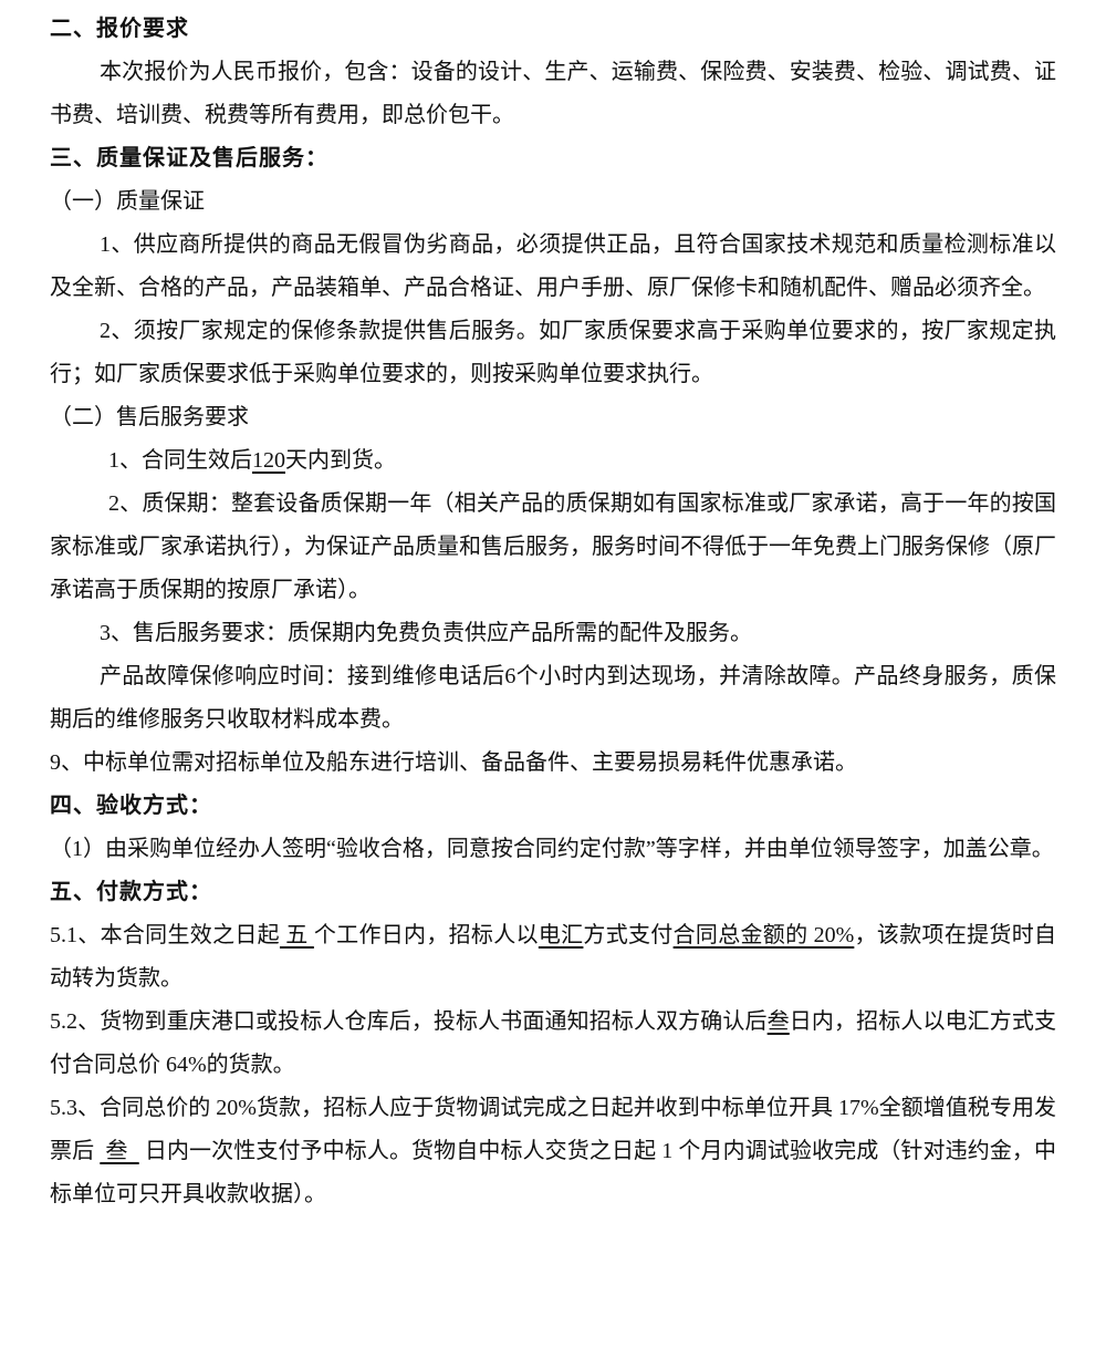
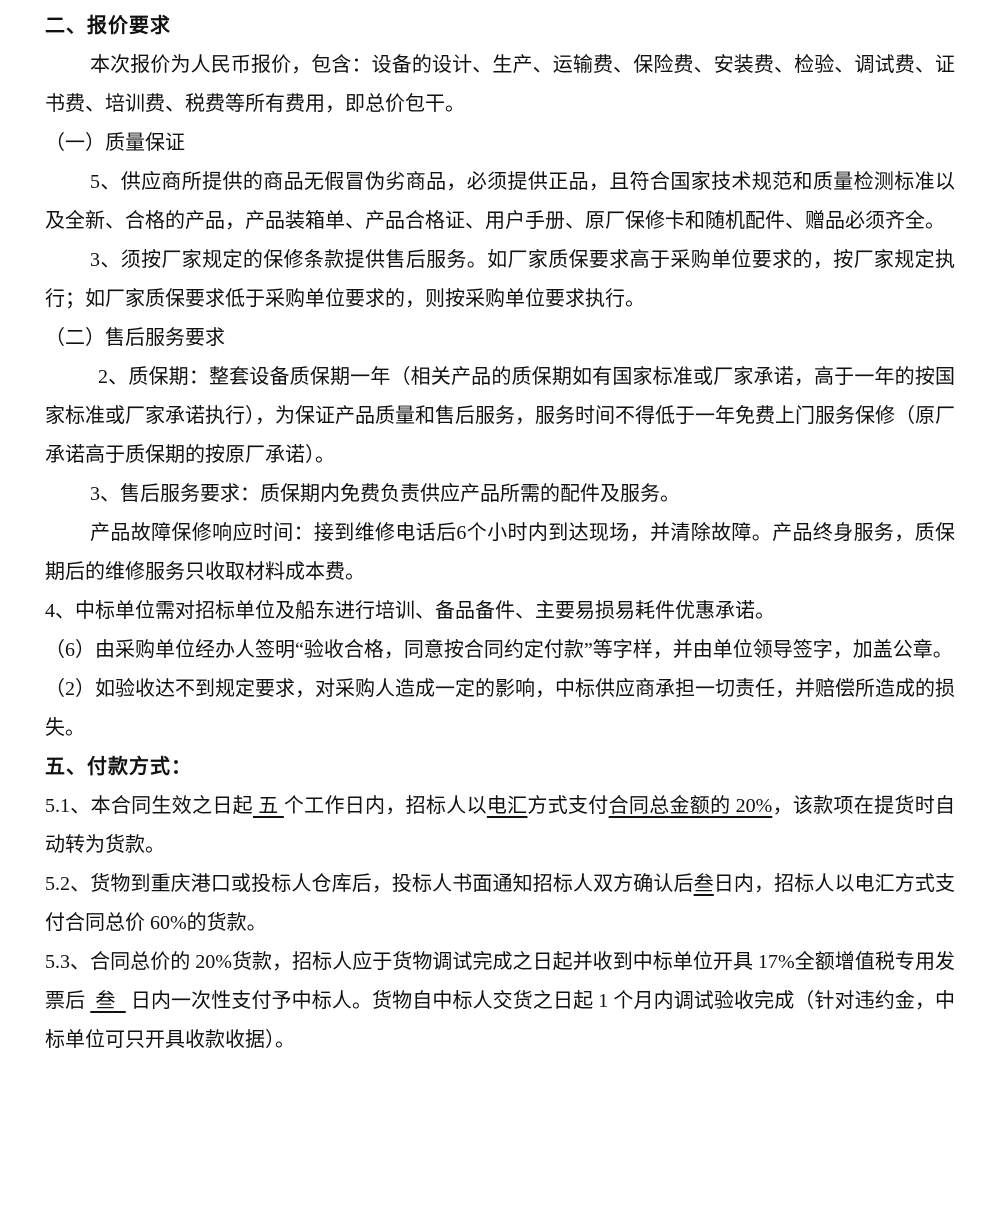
  二、报价要求
  本次报价为人民币报价，包含：设备的设计、生产、运输费、保险费、安装费、检验、调试费、证书费、培训费、税费等所有费用，即总价包干。
- 三、质量保证及售后服务：
  （一）质量保证
- 1、供应商所提供的商品无假冒伪劣商品，必须提供正品，且符合国家技术规范和质量检测标准以及全新、合格的产品，产品装箱单、产品合格证、用户手册、原厂保修卡和随机配件、赠品必须齐全。
+ 5、供应商所提供的商品无假冒伪劣商品，必须提供正品，且符合国家技术规范和质量检测标准以及全新、合格的产品，产品装箱单、产品合格证、用户手册、原厂保修卡和随机配件、赠品必须齐全。
- 2、须按厂家规定的保修条款提供售后服务。如厂家质保要求高于采购单位要求的，按厂家规定执行；如厂家质保要求低于采购单位要求的，则按采购单位要求执行。
+ 3、须按厂家规定的保修条款提供售后服务。如厂家质保要求高于采购单位要求的，按厂家规定执行；如厂家质保要求低于采购单位要求的，则按采购单位要求执行。
  （二）售后服务要求
- 1、合同生效后120天内到货。
  2、质保期：整套设备质保期一年（相关产品的质保期如有国家标准或厂家承诺，高于一年的按国家标准或厂家承诺执行），为保证产品质量和售后服务，服务时间不得低于一年免费上门服务保修（原厂承诺高于质保期的按原厂承诺）。
  3、售后服务要求：质保期内免费负责供应产品所需的配件及服务。
  产品故障保修响应时间：接到维修电话后6个小时内到达现场，并清除故障。产品终身服务，质保期后的维修服务只收取材料成本费。
- 9、中标单位需对招标单位及船东进行培训、备品备件、主要易损易耗件优惠承诺。
+ 4、中标单位需对招标单位及船东进行培训、备品备件、主要易损易耗件优惠承诺。
- 四、验收方式：
- （1）由采购单位经办人签明“验收合格，同意按合同约定付款”等字样，并由单位领导签字，加盖公章。
+ （6）由采购单位经办人签明“验收合格，同意按合同约定付款”等字样，并由单位领导签字，加盖公章。
+ （2）如验收达不到规定要求，对采购人造成一定的影响，中标供应商承担一切责任，并赔偿所造成的损失。
  五、付款方式：
  5.1、本合同生效之日起 五 个工作日内，招标人以电汇方式支付合同总金额的 20%，该款项在提货时自动转为货款。
- 5.2、货物到重庆港口或投标人仓库后，投标人书面通知招标人双方确认后叁日内，招标人以电汇方式支付合同总价 64%的货款。
+ 5.2、货物到重庆港口或投标人仓库后，投标人书面通知招标人双方确认后叁日内，招标人以电汇方式支付合同总价 60%的货款。
  5.3、合同总价的 20%货款，招标人应于货物调试完成之日起并收到中标单位开具 17%全额增值税专用发票后 叁 日内一次性支付予中标人。货物自中标人交货之日起 1 个月内调试验收完成（针对违约金，中标单位可只开具收款收据）。
